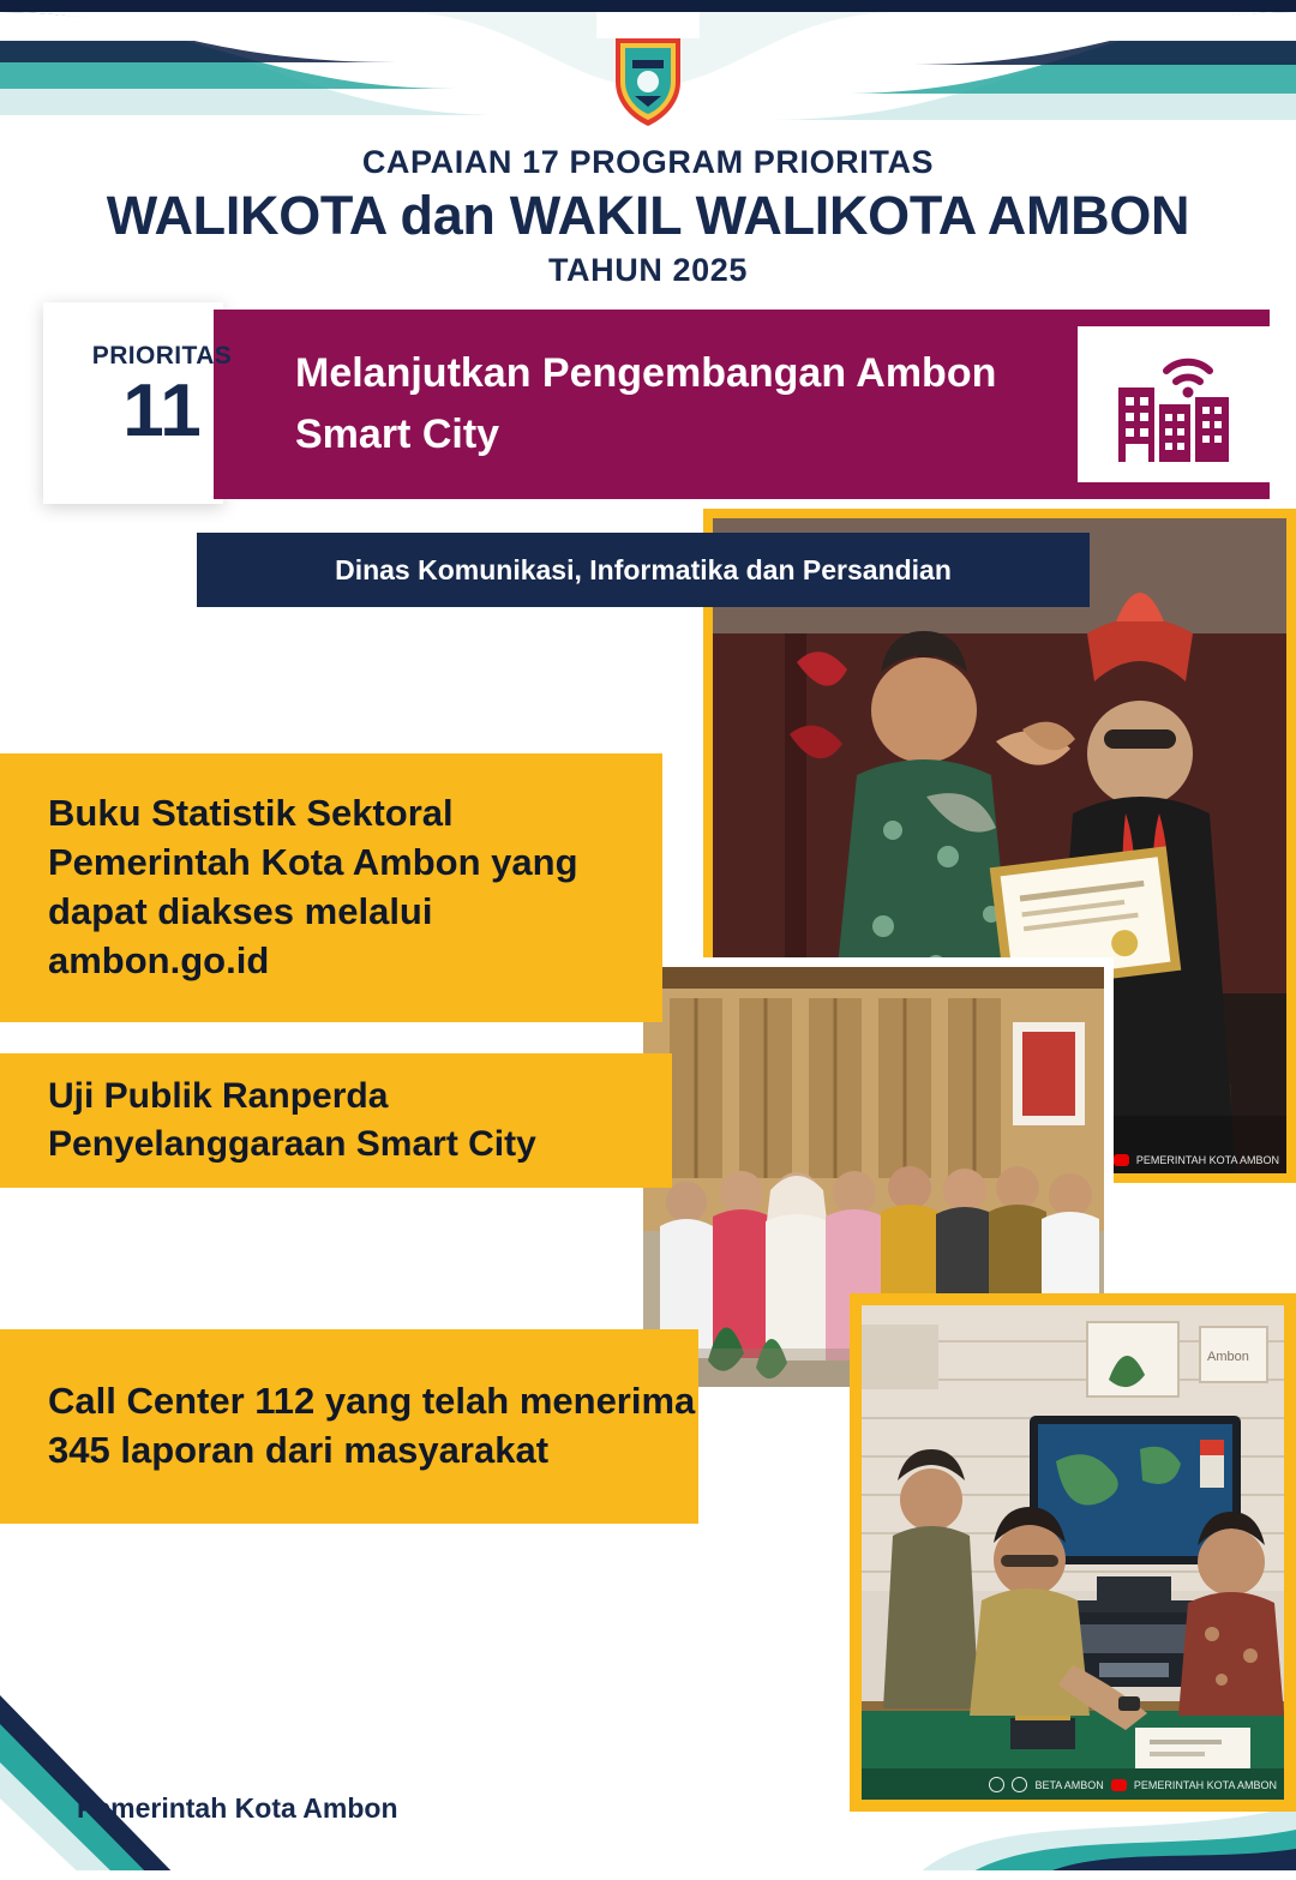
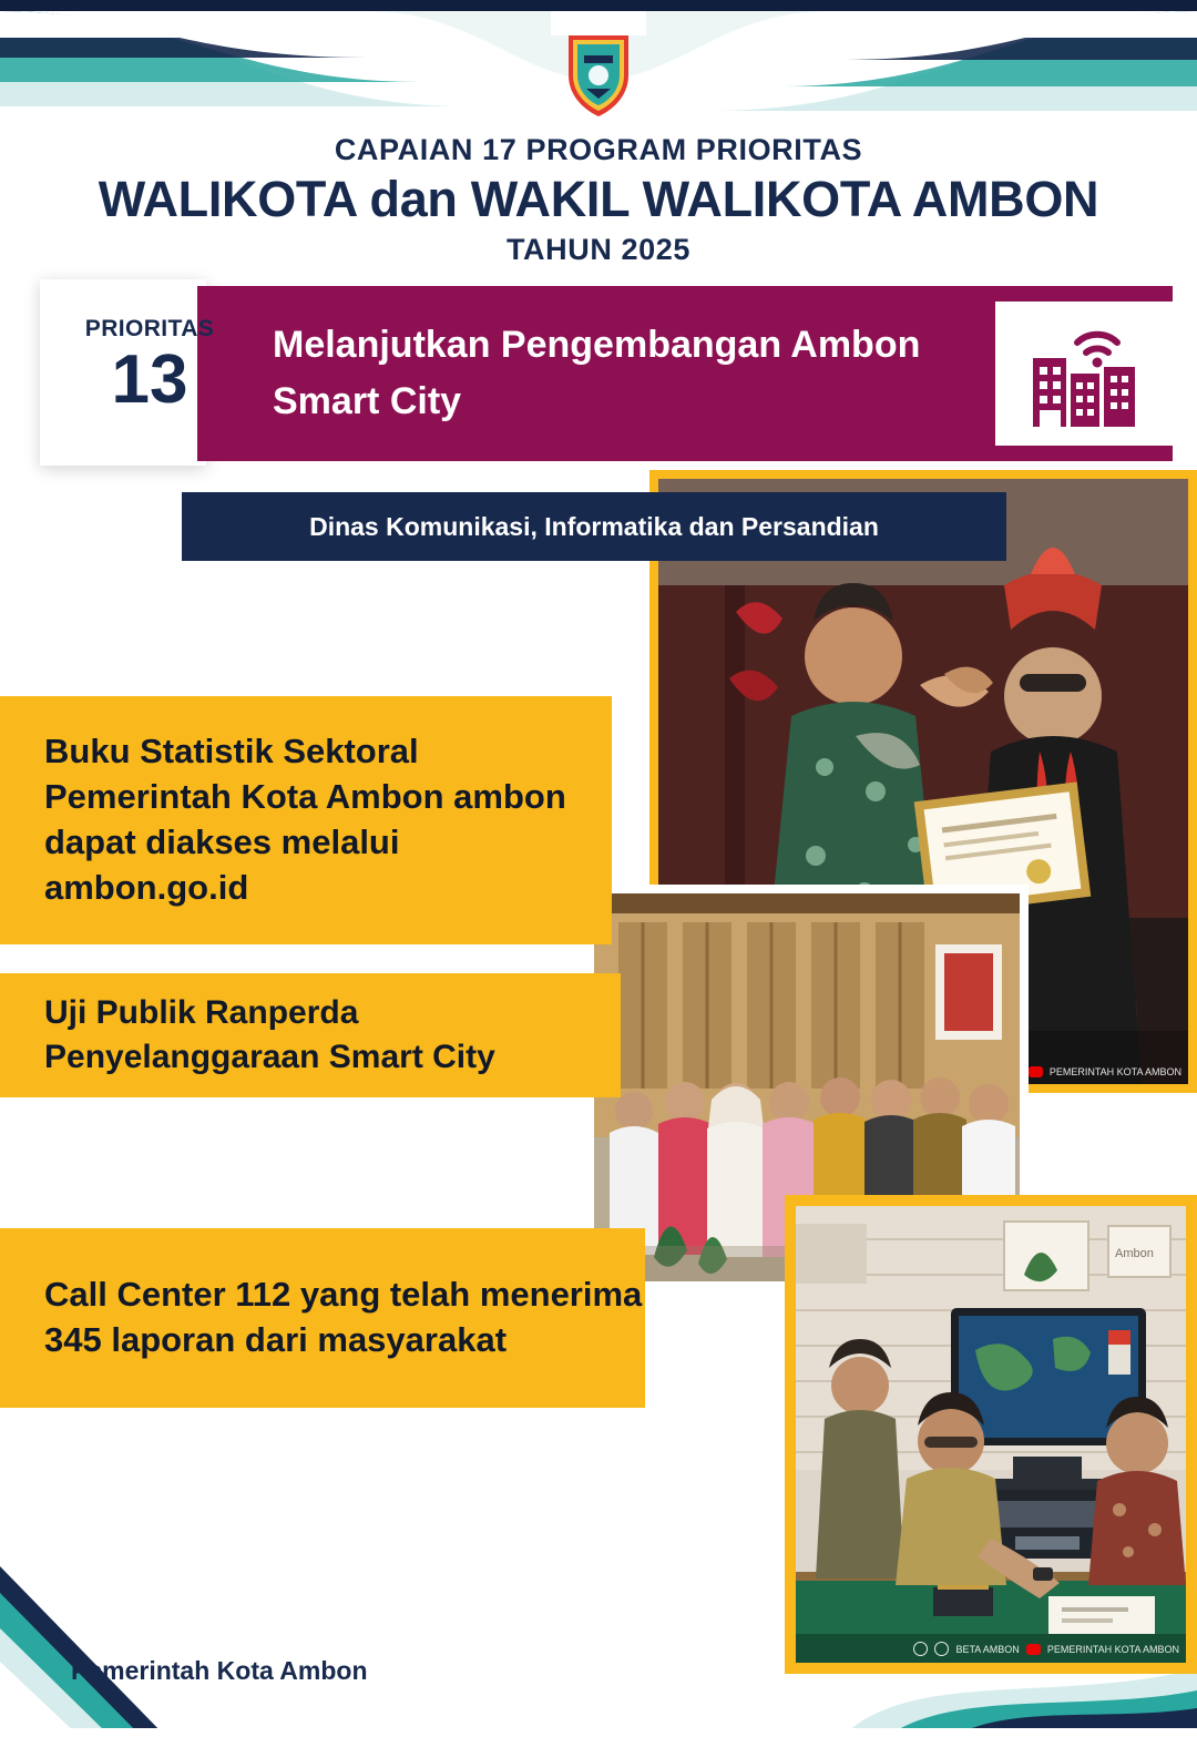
  CAPAIAN 17 PROGRAM PRIORITAS
  WALIKOTA dan WAKIL WALIKOTA AMBON
  TAHUN 2025
  PRIORITAS
- 11
+ 13
  Melanjutkan Pengembangan Ambon Smart City
  Dinas Komunikasi, Informatika dan Persandian
  PEMERINTAH KOTA AMBON
  Ambon
  BETA AMBON
  PEMERINTAH KOTA AMBON
- Buku Statistik Sektoral Pemerintah Kota Ambon yang dapat diakses melalui ambon.go.id
+ Buku Statistik Sektoral Pemerintah Kota Ambon ambon dapat diakses melalui ambon.go.id
  Uji Publik Ranperda Penyelanggaraan Smart City
  Call Center 112 yang telah menerima 345 laporan dari masyarakat
  Pemerintah Kota Ambon
